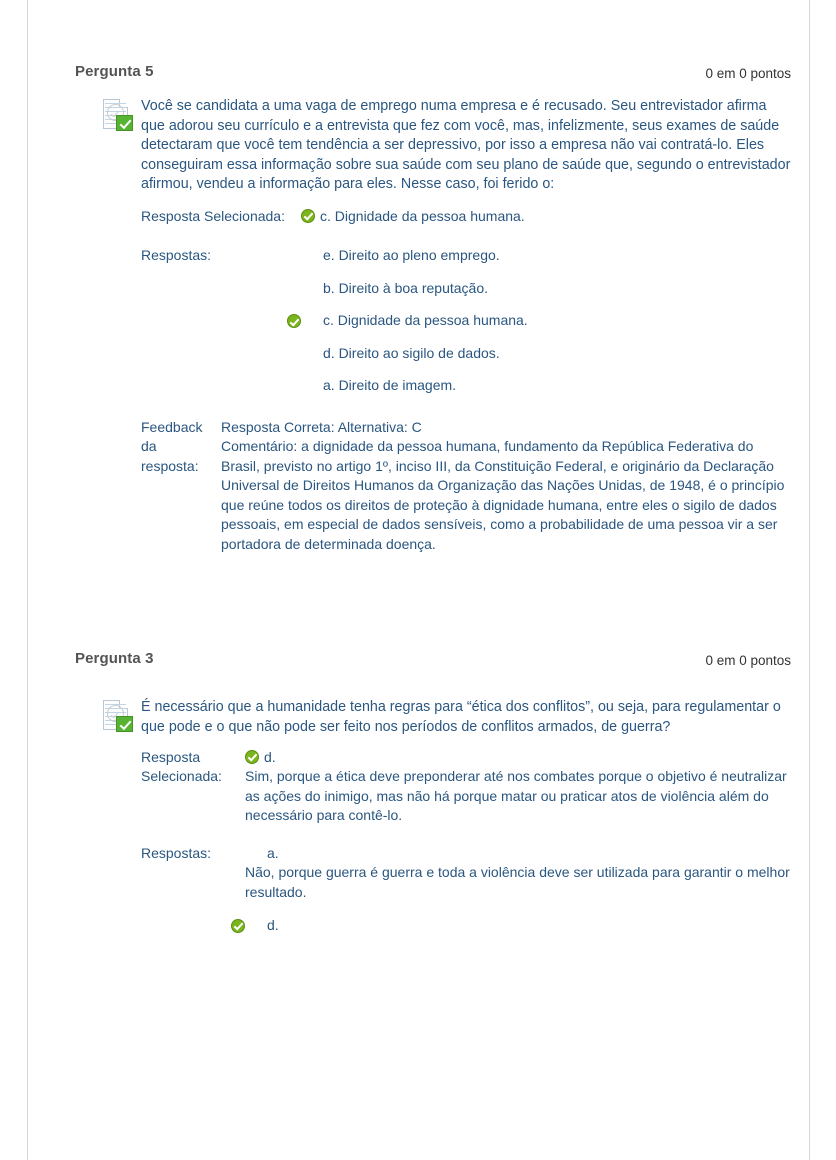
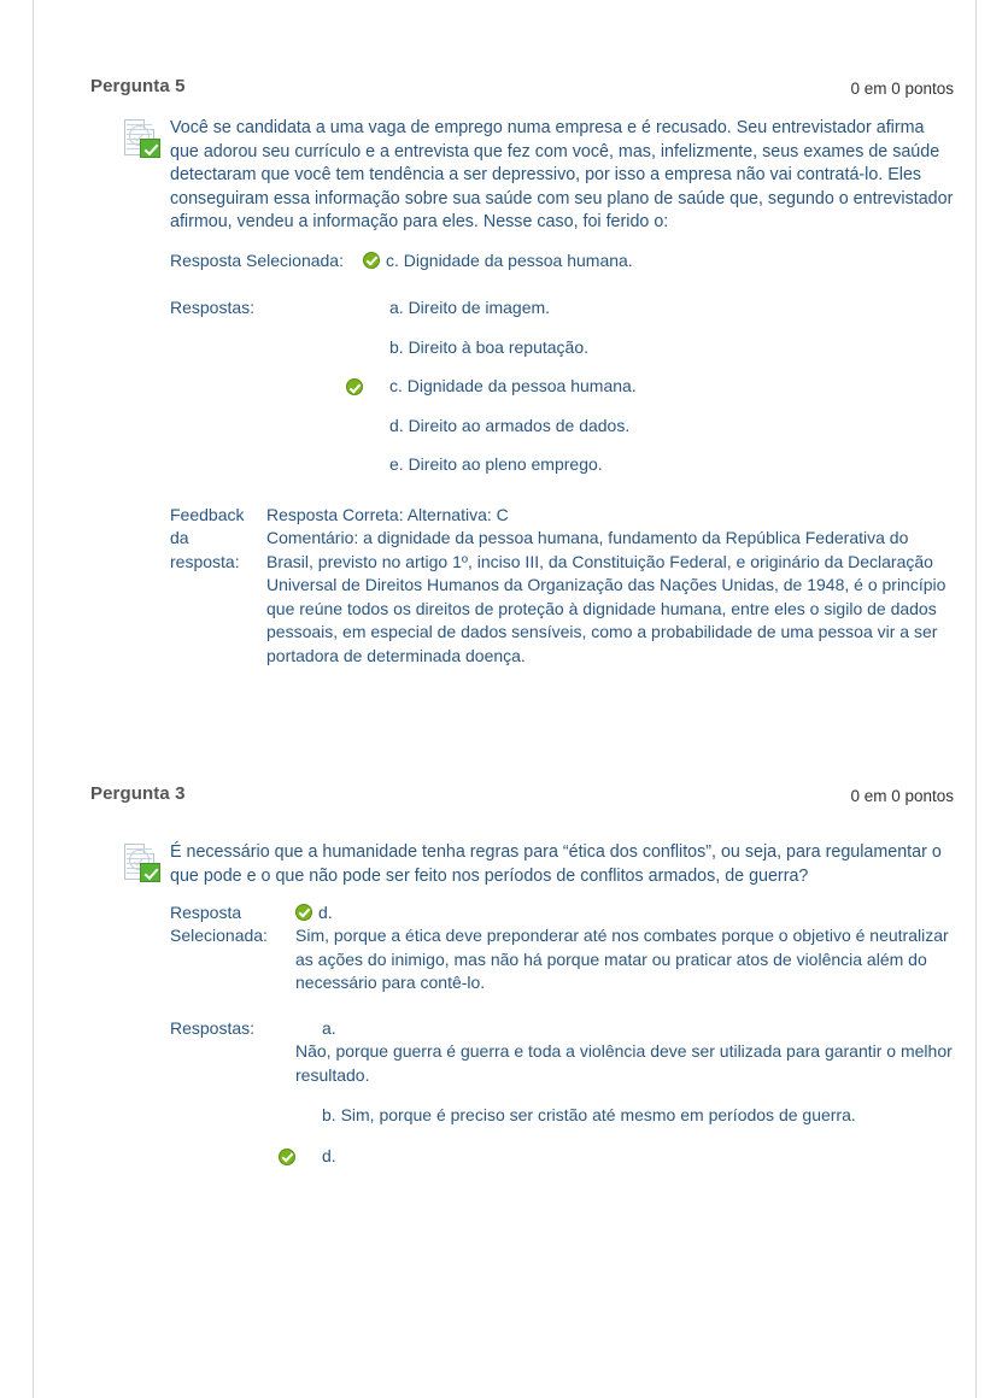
  Pergunta 5
  0 em 0 pontos
  Você se candidata a uma vaga de emprego numa empresa e é recusado. Seu entrevistador afirma que adorou seu currículo e a entrevista que fez com você, mas, infelizmente, seus exames de saúde detectaram que você tem tendência a ser depressivo, por isso a empresa não vai contratá-lo. Eles conseguiram essa informação sobre sua saúde com seu plano de saúde que, segundo o entrevistador afirmou, vendeu a informação para eles. Nesse caso, foi ferido o:
  Resposta Selecionada:
  c. Dignidade da pessoa humana.
  Respostas:
- e. Direito ao pleno emprego.
+ a. Direito de imagem.
  b. Direito à boa reputação.
  c. Dignidade da pessoa humana.
- d. Direito ao sigilo de dados.
+ d. Direito ao armados de dados.
- a. Direito de imagem.
+ e. Direito ao pleno emprego.
  Feedback da resposta:
  Resposta Correta: Alternativa: C
  Comentário: a dignidade da pessoa humana, fundamento da República Federativa do Brasil, previsto no artigo 1º, inciso III, da Constituição Federal, e originário da Declaração Universal de Direitos Humanos da Organização das Nações Unidas, de 1948, é o princípio que reúne todos os direitos de proteção à dignidade humana, entre eles o sigilo de dados pessoais, em especial de dados sensíveis, como a probabilidade de uma pessoa vir a ser portadora de determinada doença.
  Pergunta 3
  0 em 0 pontos
  É necessário que a humanidade tenha regras para “ética dos conflitos”, ou seja, para regulamentar o que pode e o que não pode ser feito nos períodos de conflitos armados, de guerra?
  Resposta Selecionada:
  d.
  Sim, porque a ética deve preponderar até nos combates porque o objetivo é neutralizar as ações do inimigo, mas não há porque matar ou praticar atos de violência além do necessário para contê-lo.
  Respostas:
  a.
  Não, porque guerra é guerra e toda a violência deve ser utilizada para garantir o melhor resultado.
+ b. Sim, porque é preciso ser cristão até mesmo em períodos de guerra.
  d.
